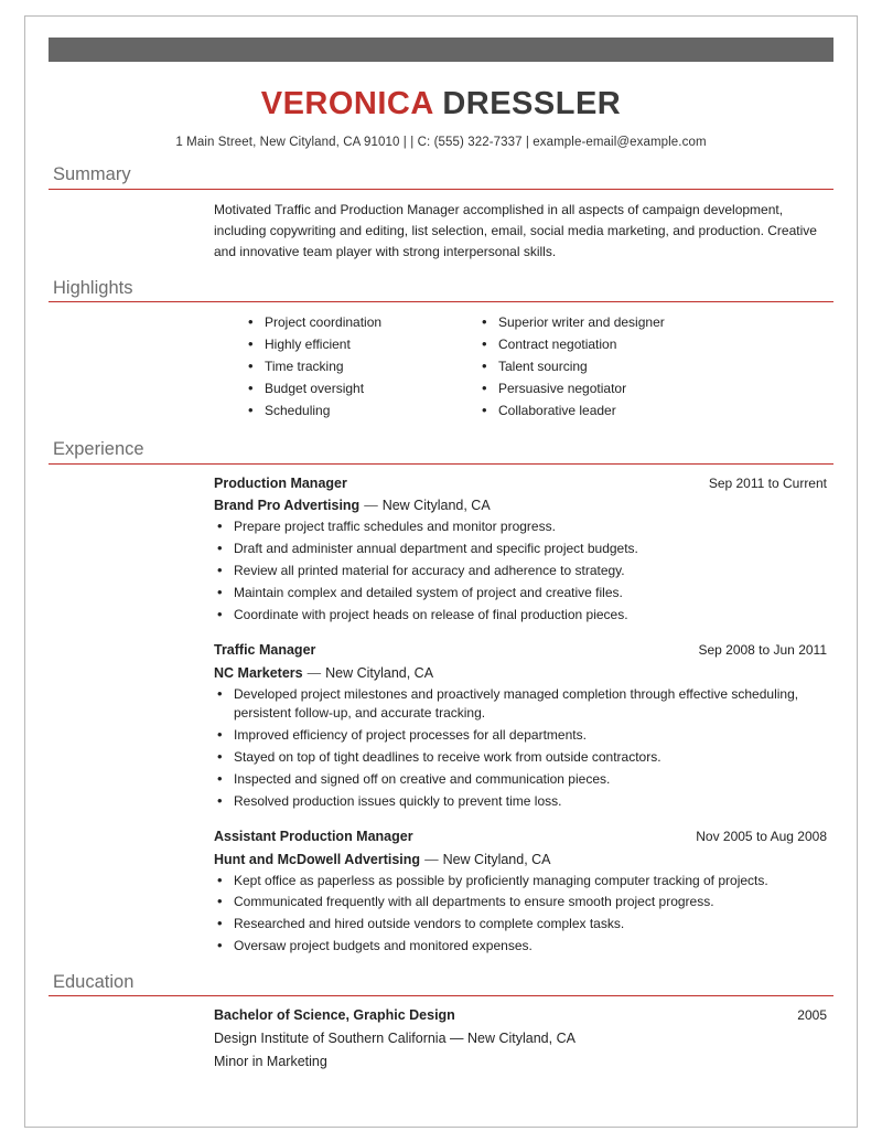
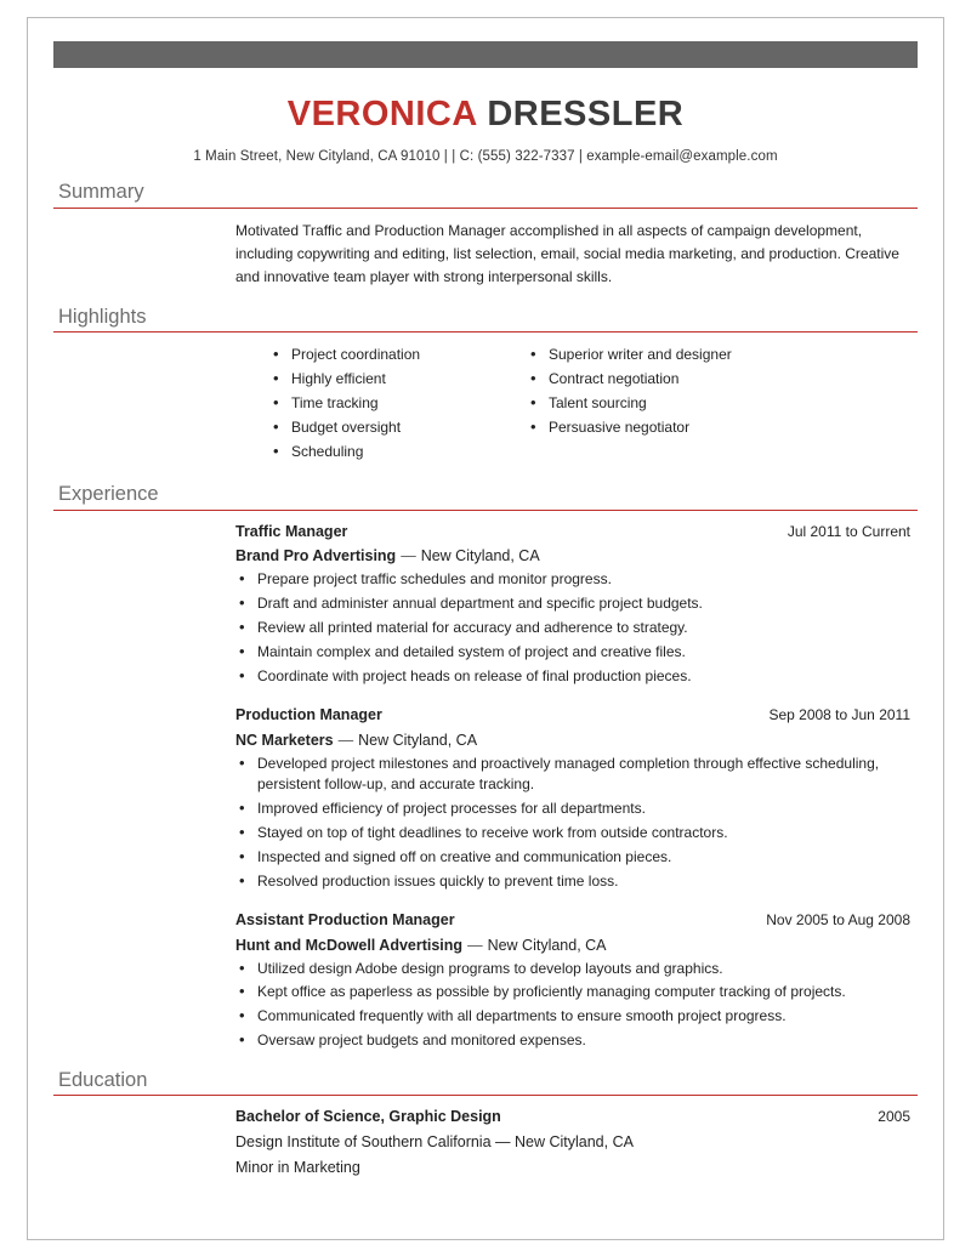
  VERONICA DRESSLER
  1 Main Street, New Cityland, CA 91010 | | C: (555) 322-7337 | example-email@example.com
  Summary
  Motivated Traffic and Production Manager accomplished in all aspects of campaign development, including copywriting and editing, list selection, email, social media marketing, and production. Creative and innovative team player with strong interpersonal skills.
  Highlights
  Project coordination
  Highly efficient
  Time tracking
  Budget oversight
  Scheduling
  Superior writer and designer
  Contract negotiation
  Talent sourcing
  Persuasive negotiator
- Collaborative leader
  Experience
- Production Manager
+ Traffic Manager
- Sep 2011 to Current
+ Jul 2011 to Current
  Brand Pro Advertising — New Cityland, CA
  Prepare project traffic schedules and monitor progress.
  Draft and administer annual department and specific project budgets.
  Review all printed material for accuracy and adherence to strategy.
  Maintain complex and detailed system of project and creative files.
  Coordinate with project heads on release of final production pieces.
- Traffic Manager
+ Production Manager
  Sep 2008 to Jun 2011
  NC Marketers — New Cityland, CA
  Developed project milestones and proactively managed completion through effective scheduling, persistent follow-up, and accurate tracking.
  Improved efficiency of project processes for all departments.
  Stayed on top of tight deadlines to receive work from outside contractors.
  Inspected and signed off on creative and communication pieces.
  Resolved production issues quickly to prevent time loss.
  Assistant Production Manager
  Nov 2005 to Aug 2008
  Hunt and McDowell Advertising — New Cityland, CA
+ Utilized design Adobe design programs to develop layouts and graphics.
  Kept office as paperless as possible by proficiently managing computer tracking of projects.
  Communicated frequently with all departments to ensure smooth project progress.
- Researched and hired outside vendors to complete complex tasks.
  Oversaw project budgets and monitored expenses.
  Education
  Bachelor of Science, Graphic Design
  2005
  Design Institute of Southern California — New Cityland, CA
  Minor in Marketing
